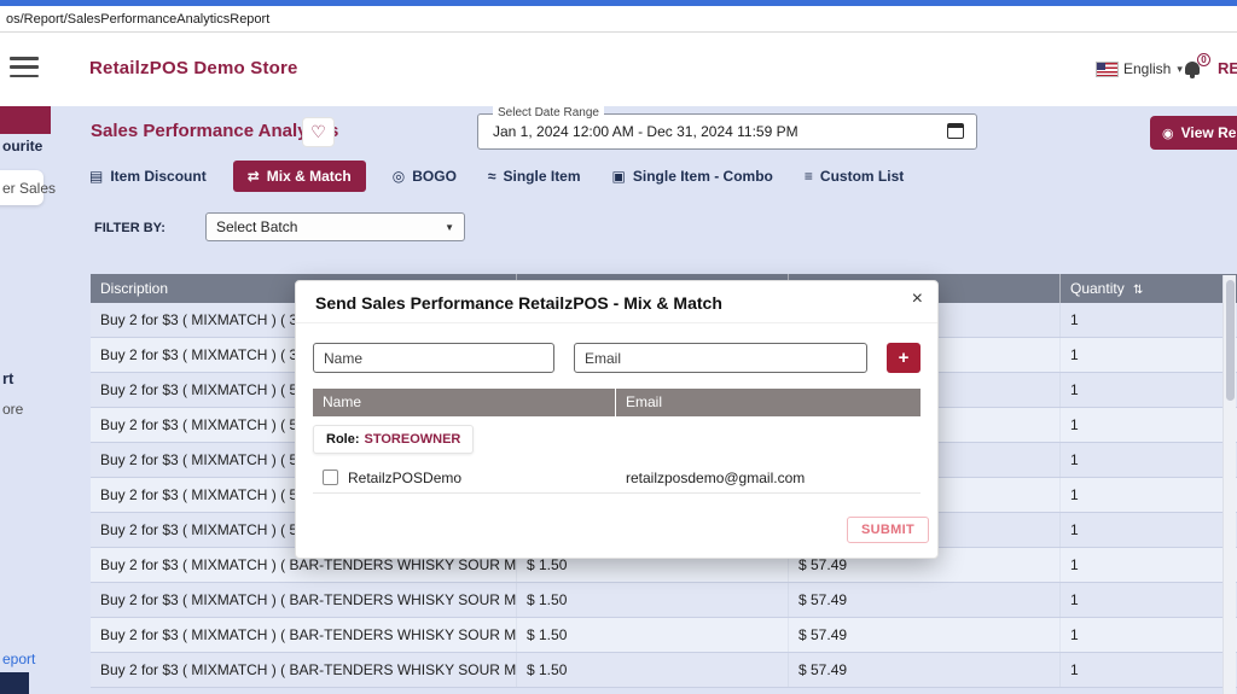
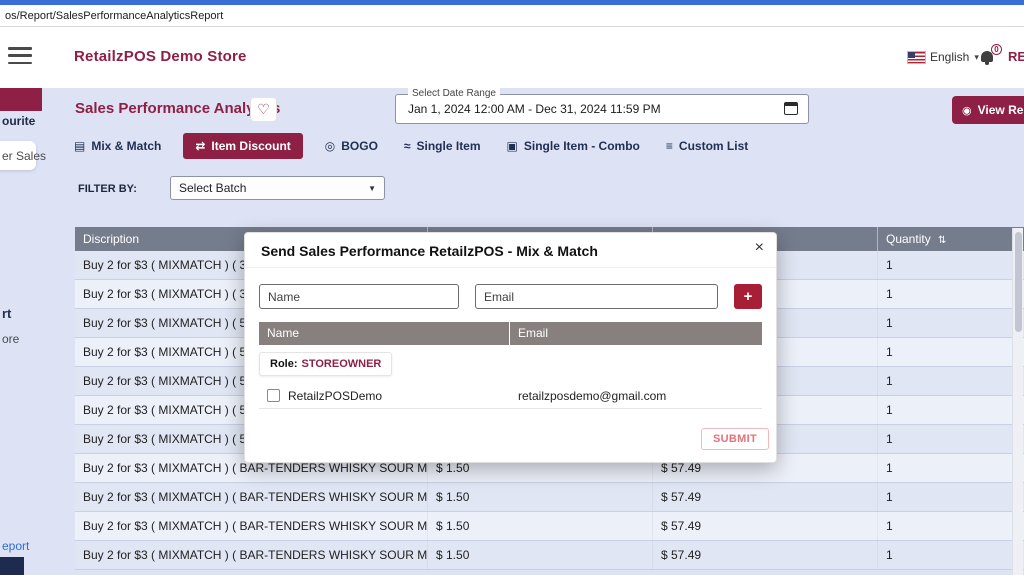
  os/Report/SalesPerformanceAnalyticsReport
  RetailzPOS Demo Store
  English
  ▾
  0
  RE
  ourite
  er Sales
  rt
  ore
  eport
  Sales Performance Anal
  ♡
  Jan 1, 2024 12:00 AM - Dec 31, 2024 11:59 PM
  Select Date Range
  ◉
  View Re
  ▤
- Item Discount
+ Mix & Match
  ⇄
- Mix & Match
+ Item Discount
  ◎
  BOGO
  ≈
  Single Item
  ▣
  Single Item - Combo
  ≡
  Custom List
  FILTER BY:
  Select Batch
  ▼
  Discription
  Quantity ⇅
  Buy 2 for $3 ( MIXMATCH ) ( 3
  1
  Buy 2 for $3 ( MIXMATCH ) ( 3
  1
  Buy 2 for $3 ( MIXMATCH ) ( 5
  1
  Buy 2 for $3 ( MIXMATCH ) ( 5
  1
  Buy 2 for $3 ( MIXMATCH ) ( 5
  1
  Buy 2 for $3 ( MIXMATCH ) ( 5
  1
  Buy 2 for $3 ( MIXMATCH ) ( 5
  1
  Buy 2 for $3 ( MIXMATCH ) ( BAR-TENDERS WHISKY SOUR M
  $ 1.50
  $ 57.49
  1
  Buy 2 for $3 ( MIXMATCH ) ( BAR-TENDERS WHISKY SOUR M
  $ 1.50
  $ 57.49
  1
  Buy 2 for $3 ( MIXMATCH ) ( BAR-TENDERS WHISKY SOUR M
  $ 1.50
  $ 57.49
  1
  Buy 2 for $3 ( MIXMATCH ) ( BAR-TENDERS WHISKY SOUR M
  $ 1.50
  $ 57.49
  1
  Send Sales Performance RetailzPOS - Mix & Match
  ×
  Name
  Email
  +
  Name
  Email
  Role:
  STOREOWNER
  RetailzPOSDemo
  retailzposdemo@gmail.com
  SUBMIT
